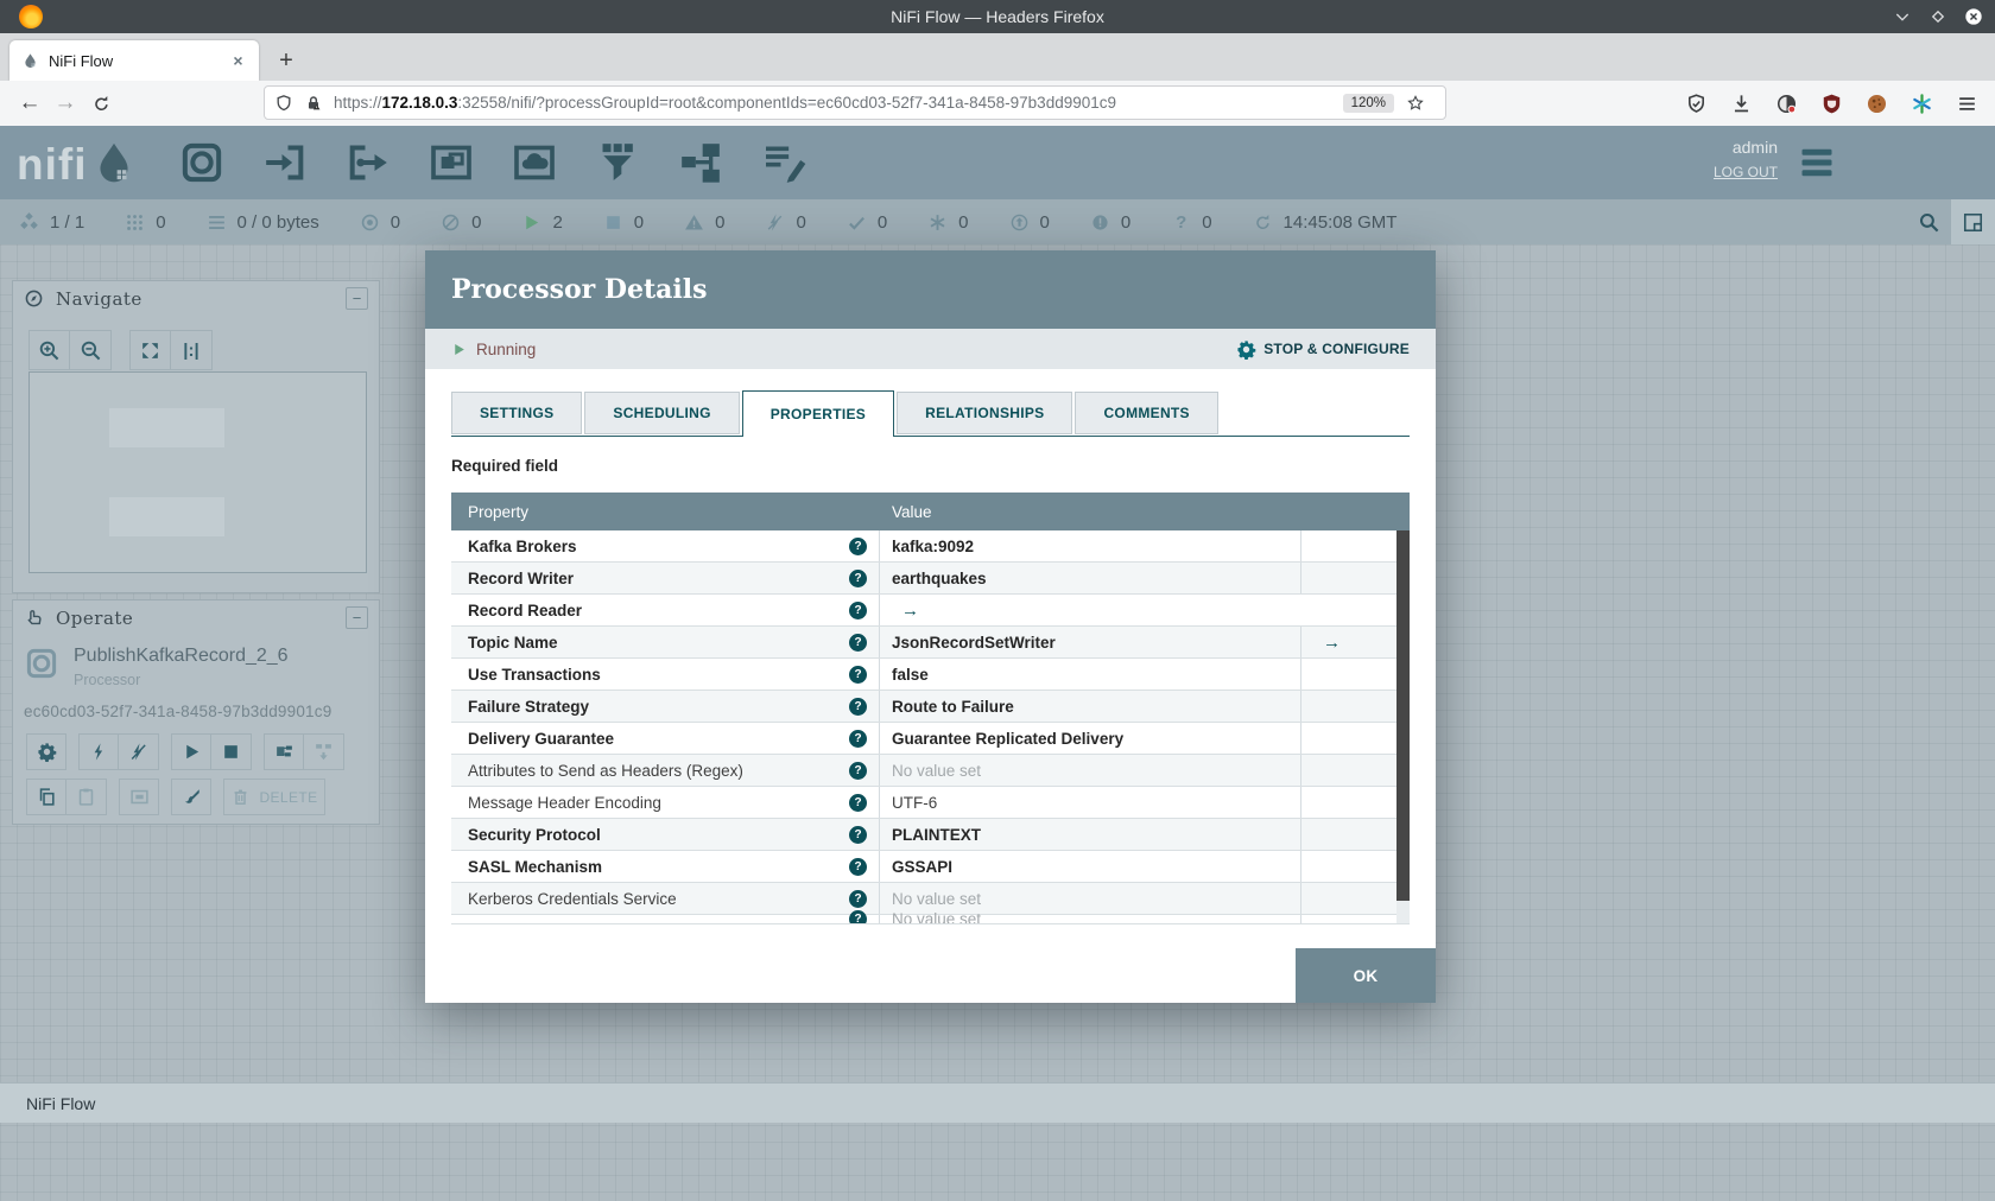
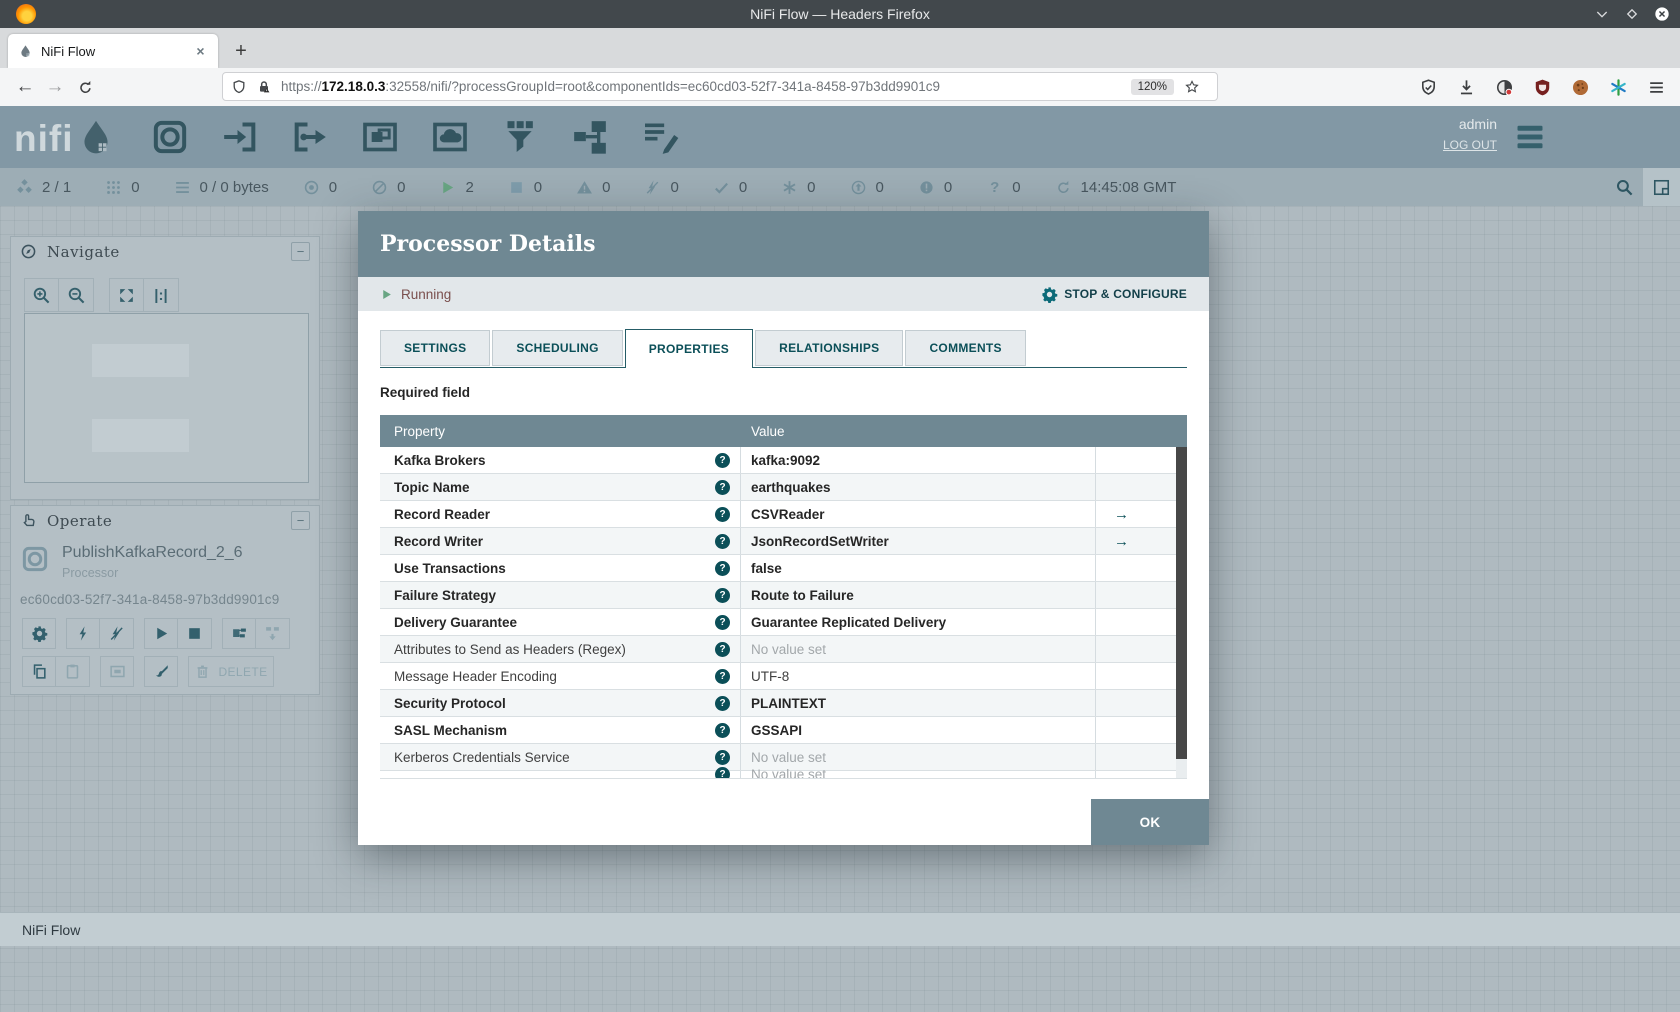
  NiFi Flow — Headers Firefox
  NiFi Flow
  ×
  +
  ←
  →
  https://172.18.0.3:32558/nifi/?processGroupId=root&componentIds=ec60cd03-52f7-341a-8458-97b3dd9901c9
  120%
  nifi
  admin
  LOG OUT
- 1 / 1
+ 2 / 1
  0
  0 / 0 bytes
  0
  0
  2
  0
  0
  0
  0
  0
  0
  0
  ?
  0
  14:45:08 GMT
  Navigate
  −
  |:|
  Operate
  −
  PublishKafkaRecord_2_6
  Processor
  ec60cd03-52f7-341a-8458-97b3dd9901c9
  DELETE
  NiFi Flow
  Processor Details
  Running
  STOP & CONFIGURE
  SETTINGS
  SCHEDULING
  PROPERTIES
  RELATIONSHIPS
  COMMENTS
  Required field
  Property
  Value
  Kafka Brokers
  ?
  kafka:9092
- Record Writer
+ Topic Name
  ?
  earthquakes
  Record Reader
  ?
+ CSVReader
  →
- Topic Name
+ Record Writer
  ?
  JsonRecordSetWriter
  →
  Use Transactions
  ?
  false
  Failure Strategy
  ?
  Route to Failure
  Delivery Guarantee
  ?
  Guarantee Replicated Delivery
  Attributes to Send as Headers (Regex)
  ?
  No value set
  Message Header Encoding
  ?
- UTF-6
+ UTF-8
  Security Protocol
  ?
  PLAINTEXT
  SASL Mechanism
  ?
  GSSAPI
  Kerberos Credentials Service
  ?
  No value set
  ?
  No value set
  OK
